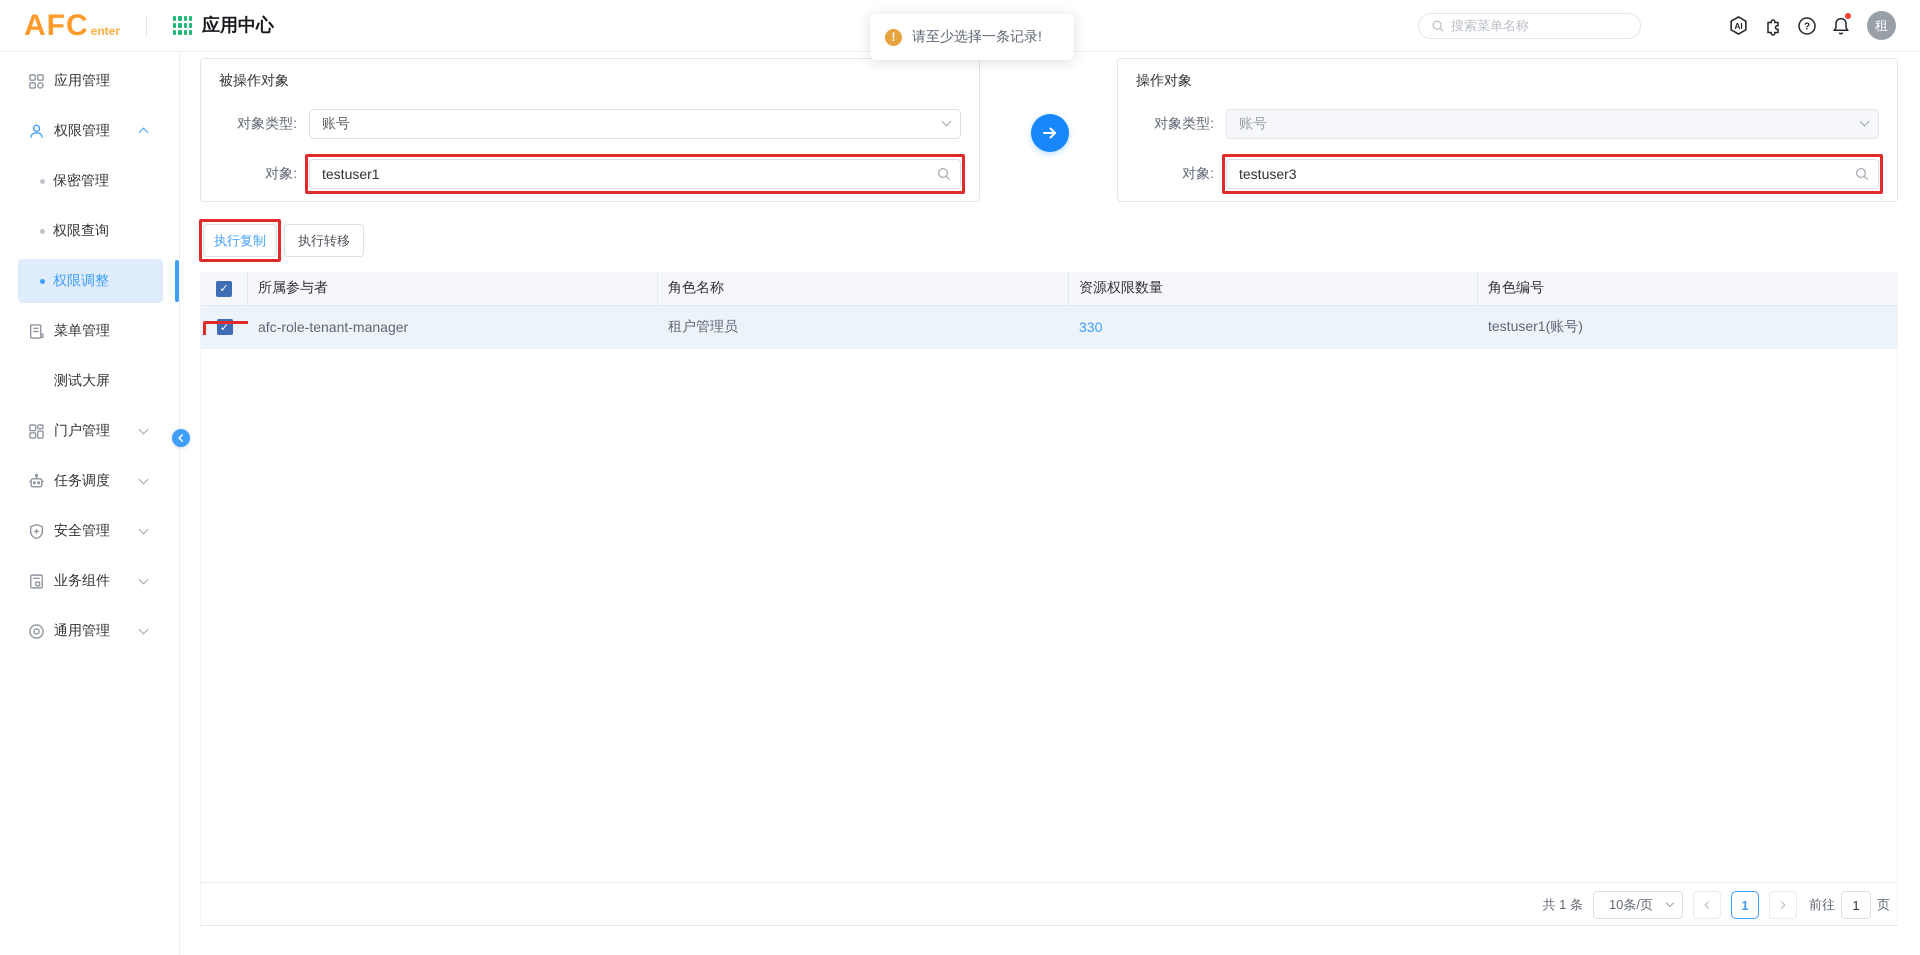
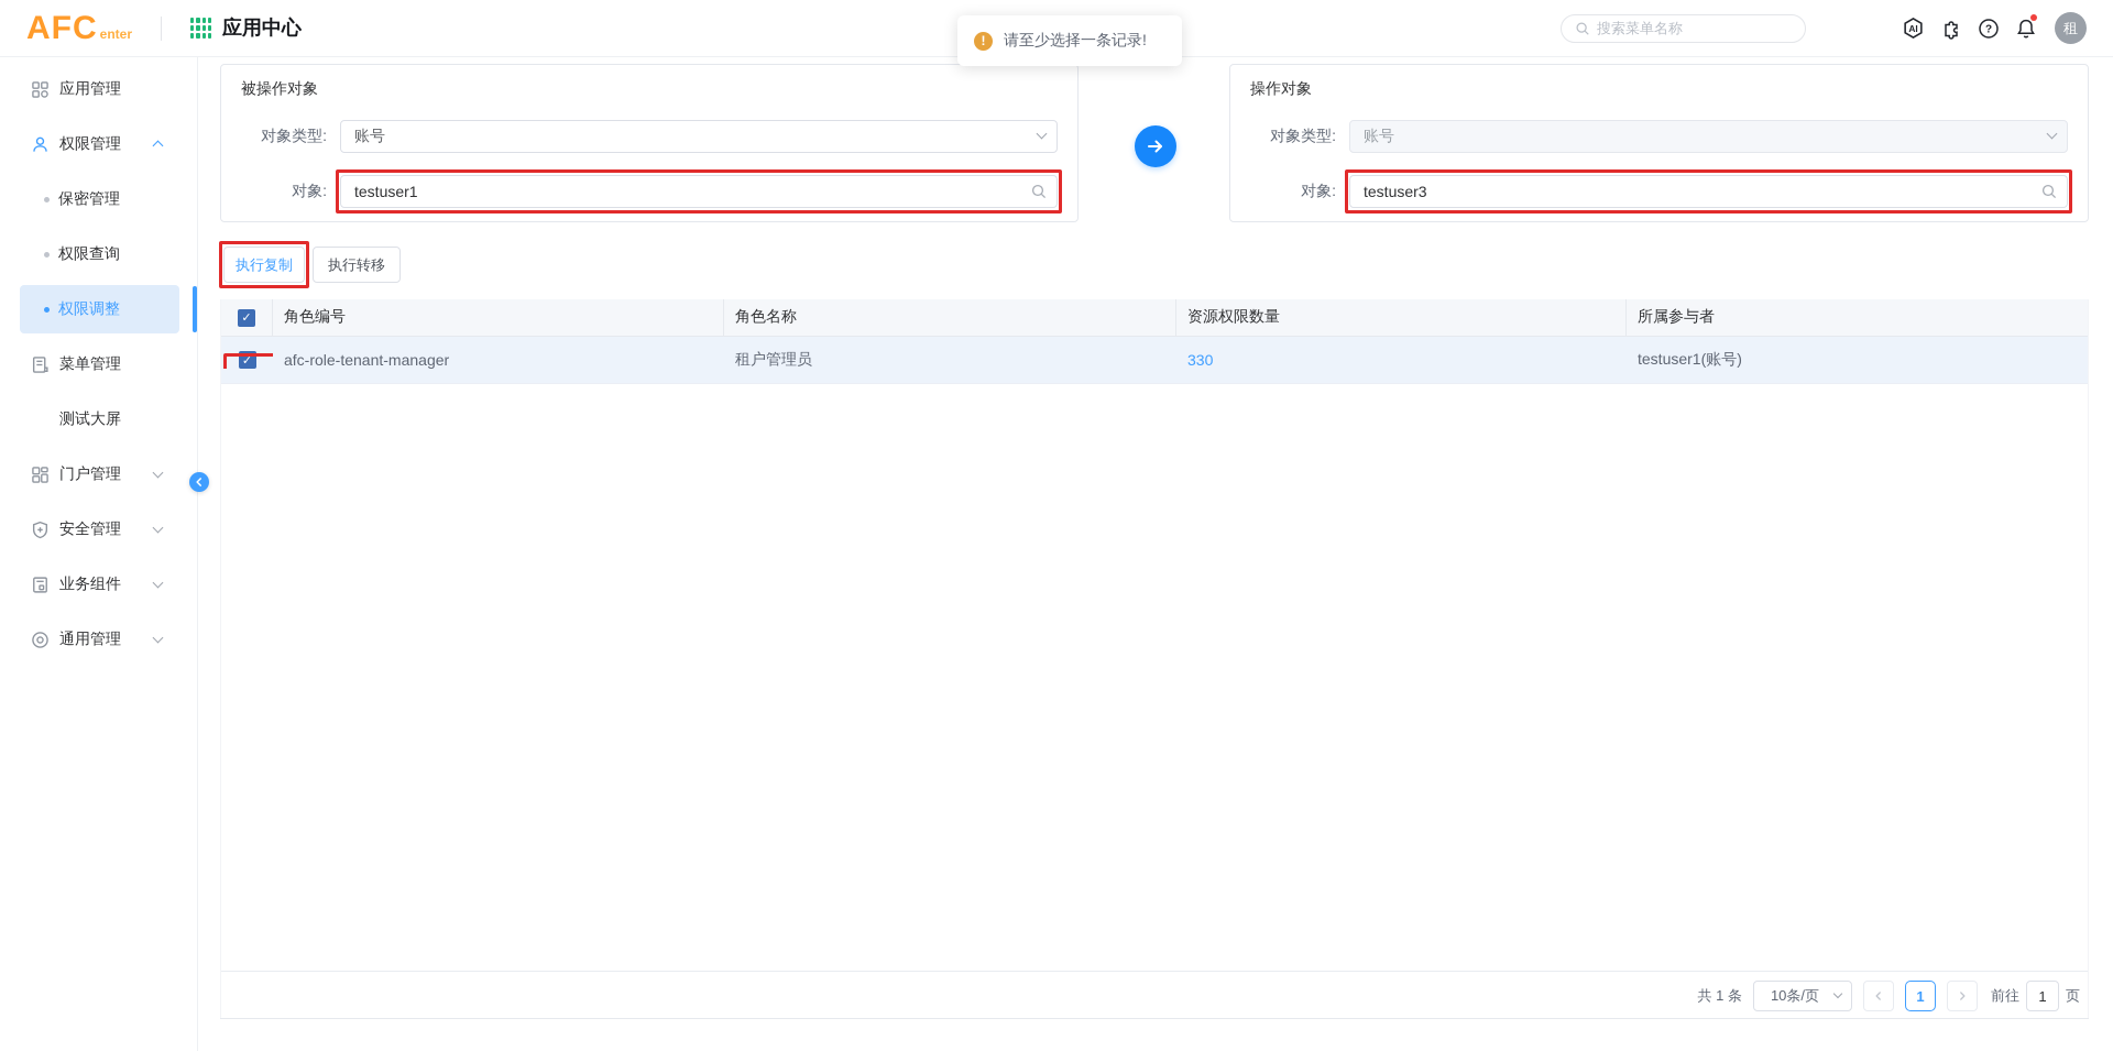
  AFC
  enter
  应用中心
  搜索菜单名称
  AI
  ?
  租
  !
  请至少选择一条记录!
  应用管理
  权限管理
  保密管理
  权限查询
  权限调整
  菜单管理
  测试大屏
  门户管理
- 任务调度
  安全管理
  业务组件
  通用管理
  被操作对象
  对象类型:
  账号
  对象:
  testuser1
  操作对象
  对象类型:
  账号
  对象:
  testuser3
  执行复制
  执行转移
  ✓
- 所属参与者
+ 角色编号
  角色名称
  资源权限数量
- 角色编号
+ 所属参与者
  ✓
  afc-role-tenant-manager
  租户管理员
  330
  testuser1(账号)
  共 1 条
  10条/页
  1
  前往
  1
  页
